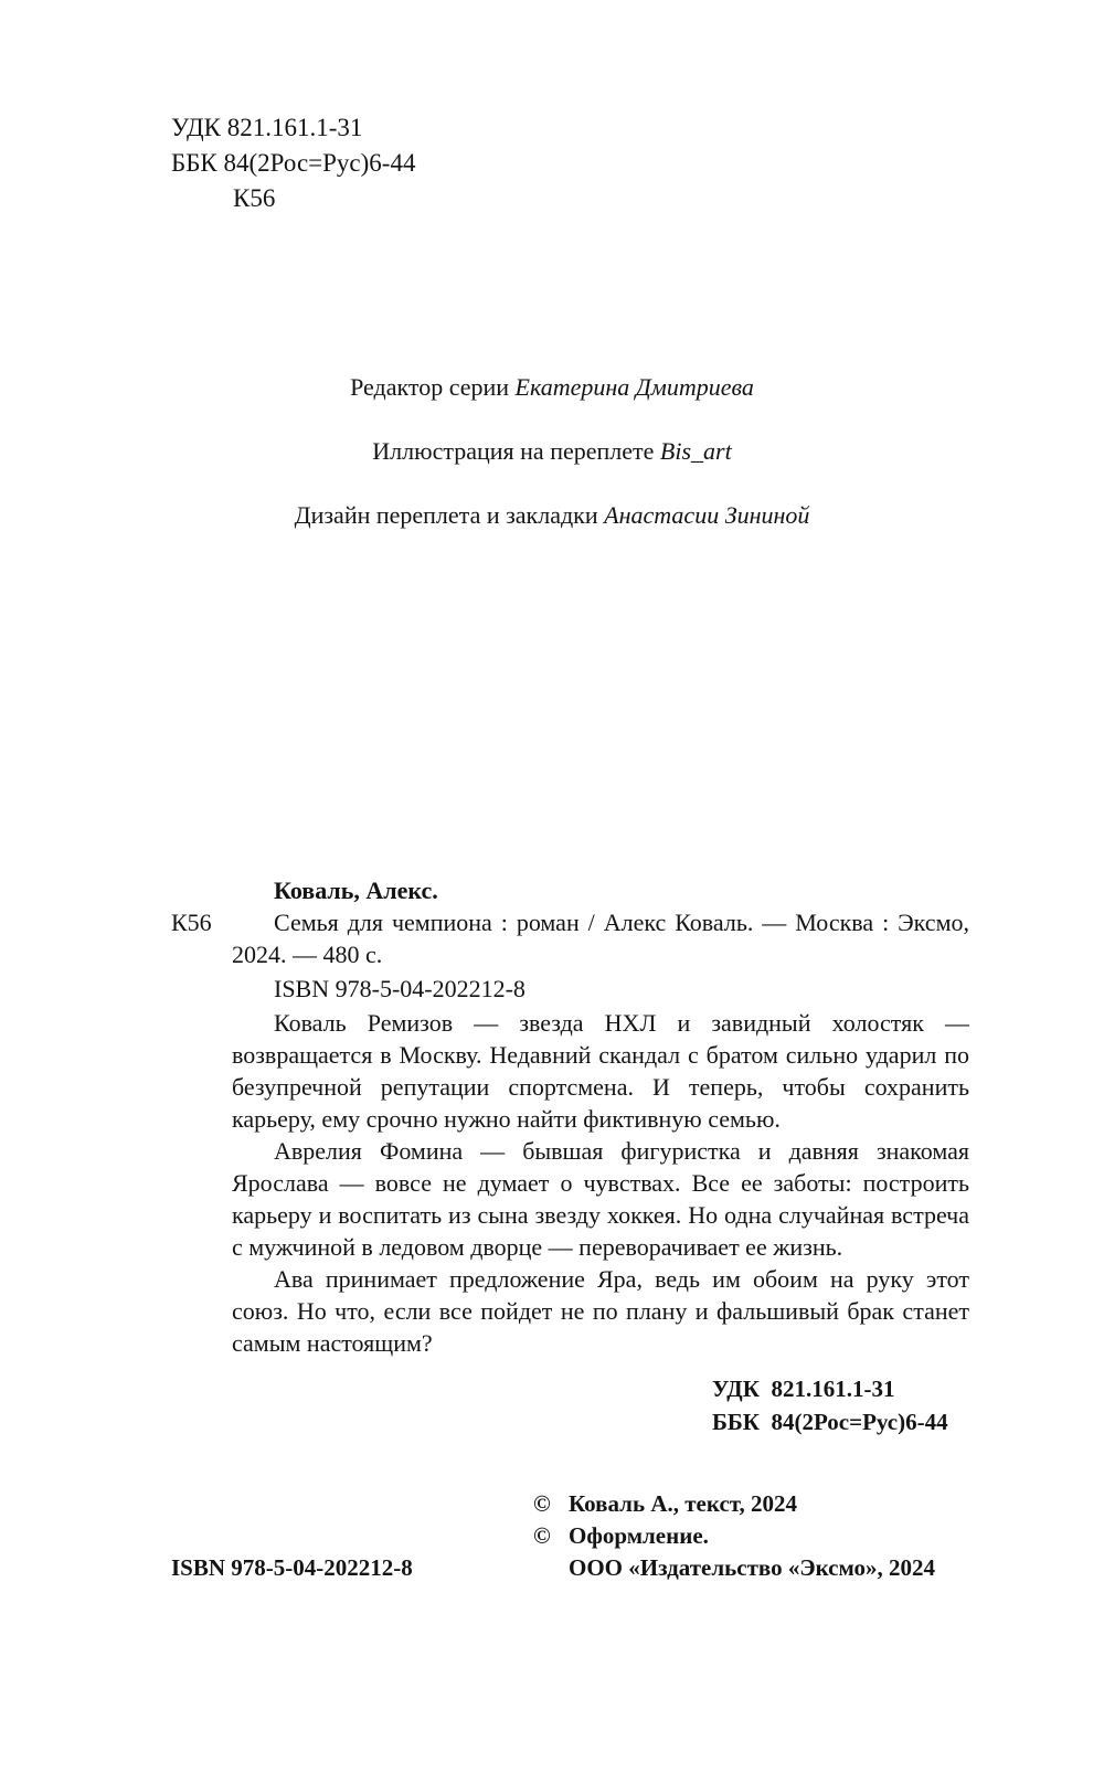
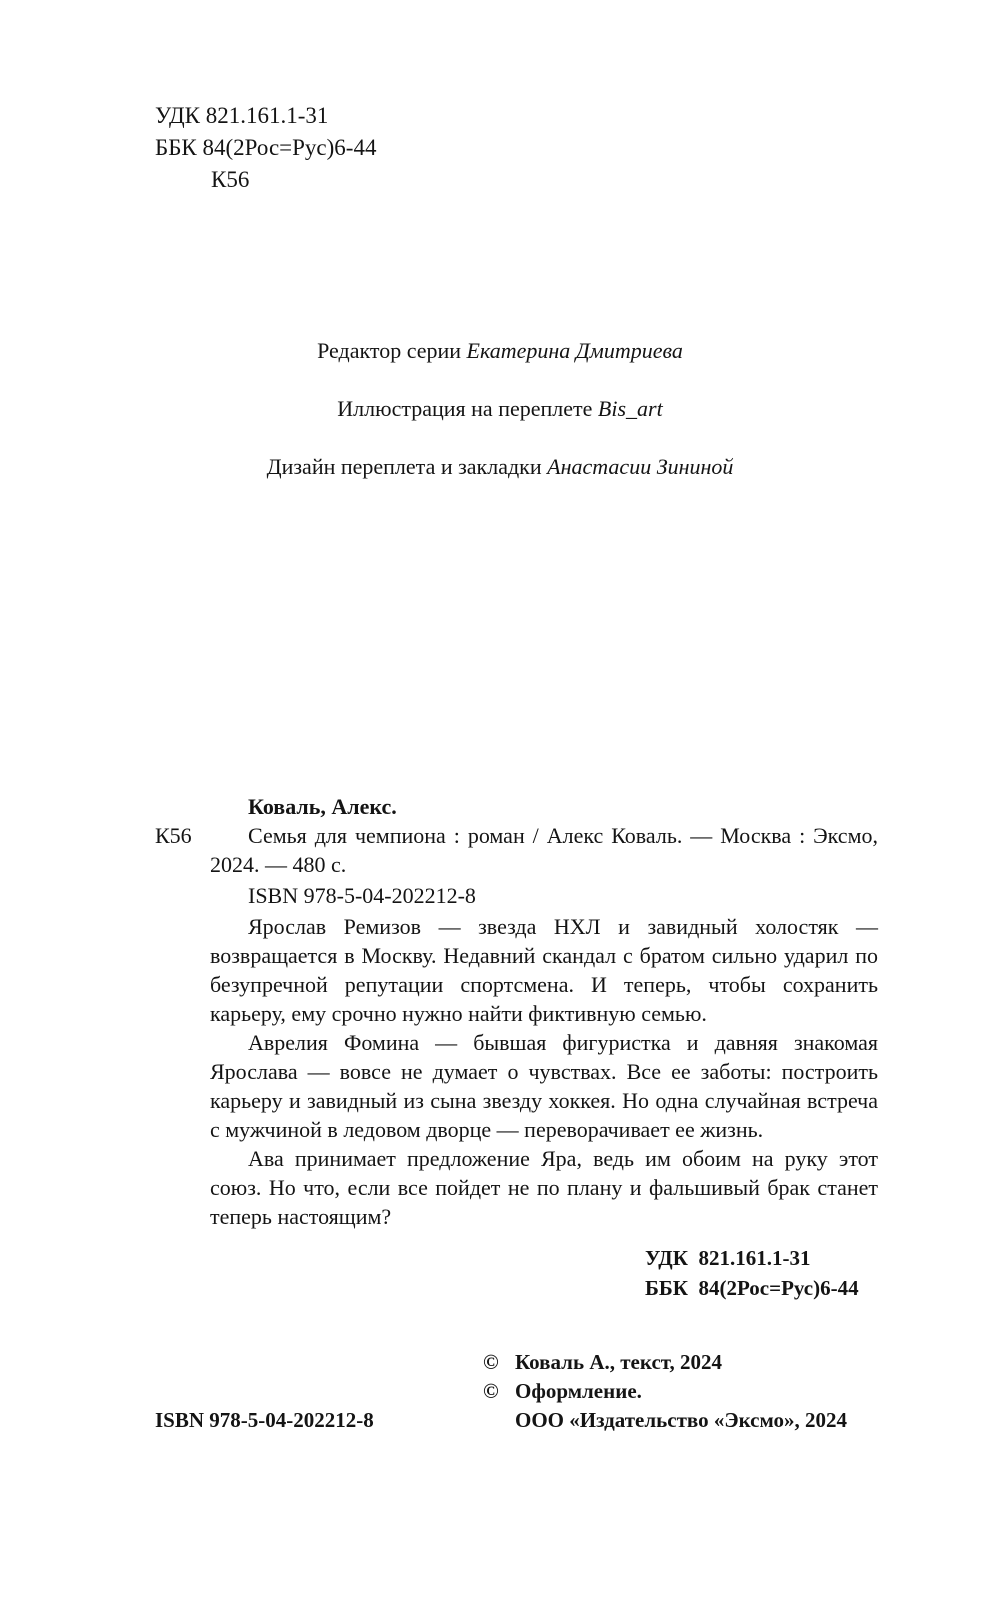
  УДК 821.161.1-31
  ББК 84(2Рос=Рус)6-44
  К56
  Редактор серии Екатерина Дмитриева
  Иллюстрация на переплете Bis_art
  Дизайн переплета и закладки Анастасии Зининой
  Коваль, Алекс.
  К56
  Семья для чемпиона : роман / Алекс Коваль. — Москва : Эксмо, 2024. — 480 с.
  ISBN 978-5-04-202212-8
- Коваль Ремизов — звезда НХЛ и завидный холостяк — возвращается в Москву. Недавний скандал с братом сильно ударил по безупречной репутации спортсмена. И теперь, чтобы сохранить карьеру, ему срочно нужно найти фиктивную семью.
+ Ярослав Ремизов — звезда НХЛ и завидный холостяк — возвращается в Москву. Недавний скандал с братом сильно ударил по безупречной репутации спортсмена. И теперь, чтобы сохранить карьеру, ему срочно нужно найти фиктивную семью.
- Аврелия Фомина — бывшая фигуристка и давняя знакомая Ярослава — вовсе не думает о чувствах. Все ее заботы: построить карьеру и воспитать из сына звезду хоккея. Но одна случайная встреча с мужчиной в ледовом дворце — переворачивает ее жизнь.
+ Аврелия Фомина — бывшая фигуристка и давняя знакомая Ярослава — вовсе не думает о чувствах. Все ее заботы: построить карьеру и завидный из сына звезду хоккея. Но одна случайная встреча с мужчиной в ледовом дворце — переворачивает ее жизнь.
- Ава принимает предложение Яра, ведь им обоим на руку этот союз. Но что, если все пойдет не по плану и фальшивый брак станет самым настоящим?
+ Ава принимает предложение Яра, ведь им обоим на руку этот союз. Но что, если все пойдет не по плану и фальшивый брак станет теперь настоящим?
  УДК 821.161.1-31
  ББК 84(2Рос=Рус)6-44
  © Коваль А., текст, 2024
  © Оформление.
  ООО «Издательство «Эксмо», 2024
  ISBN 978-5-04-202212-8
